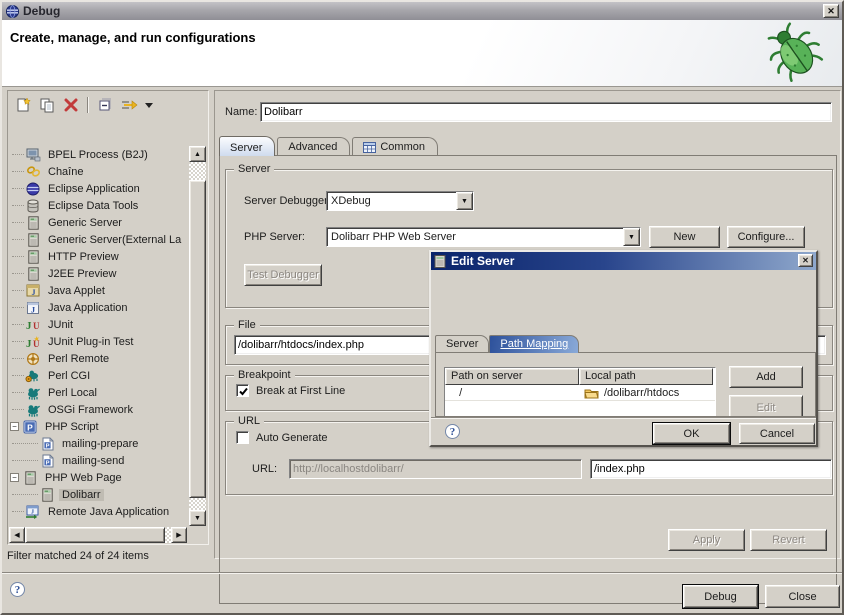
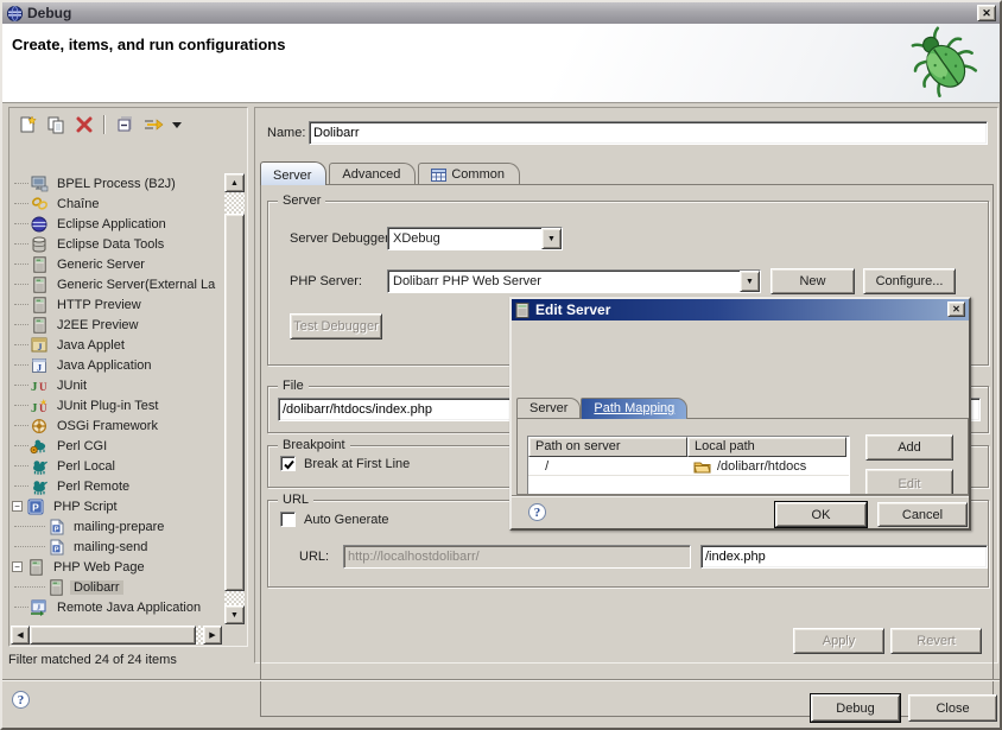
  Debug
  ✕
- Create, manage, and run configurations
+ Create, items, and run configurations
  BPEL Process (B2J)
  Chaîne
  Eclipse Application
  Eclipse Data Tools
  Generic Server
  Generic Server(External La
  HTTP Preview
  J2EE Preview
  J
  Java Applet
  J
  Java Application
  J
  U
  JUnit
  J
  U
  JUnit Plug-in Test
- Perl Remote
+ OSGi Framework
  Perl CGI
  Perl Local
- OSGi Framework
+ Perl Remote
  −
  P
  PHP Script
  mailing-prepare
  mailing-send
  −
  PHP Web Page
  Dolibarr
  Remote Java Application
  Filter matched 24 of 24 items
  Name:
  Dolibarr
  Server
  Advanced
  Common
  Server
  Server Debugge
  XDebug
  PHP Server:
  Dolibarr PHP Web Server
  New
  Configure...
  Test Debugger
  File
  /dolibarr/htdocs/index.php
  Breakpoint
  Break at First Line
  URL
  Auto Generate
  URL:
  http://localhostdolibarr/
  /index.php
  Apply
  Revert
  Edit Server
  ✕
  Server
  Path Mapping
  Path on server
  Local path
  /
  /dolibarr/htdocs
  Add
  Edit
  ?
  OK
  Cancel
  ?
  Debug
  Close
